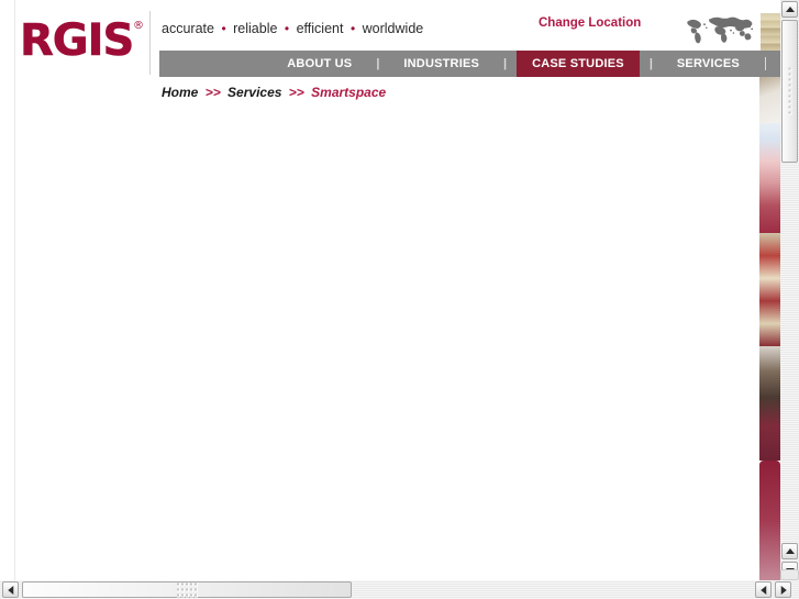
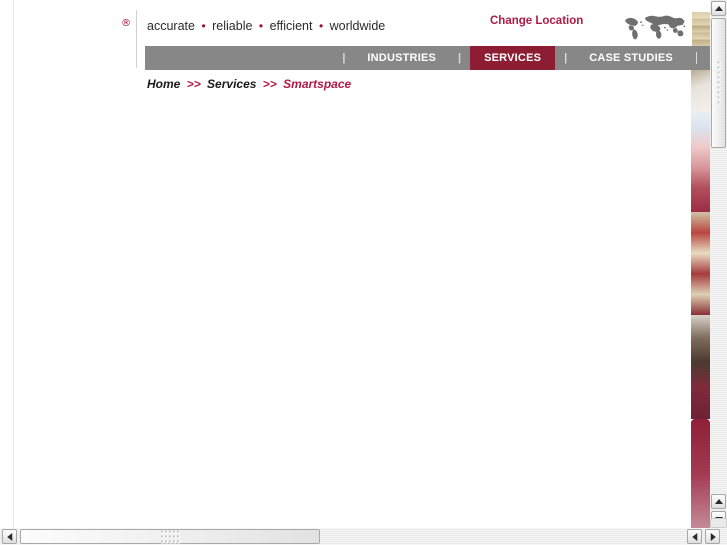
- RGIS
  ®
  accurate • reliable • efficient • worldwide
  Change Location
- ABOUT US
  |
  INDUSTRIES
  |
- CASE STUDIES
+ SERVICES
  |
- SERVICES
+ CASE STUDIES
  Home >> Services >> Smartspace
